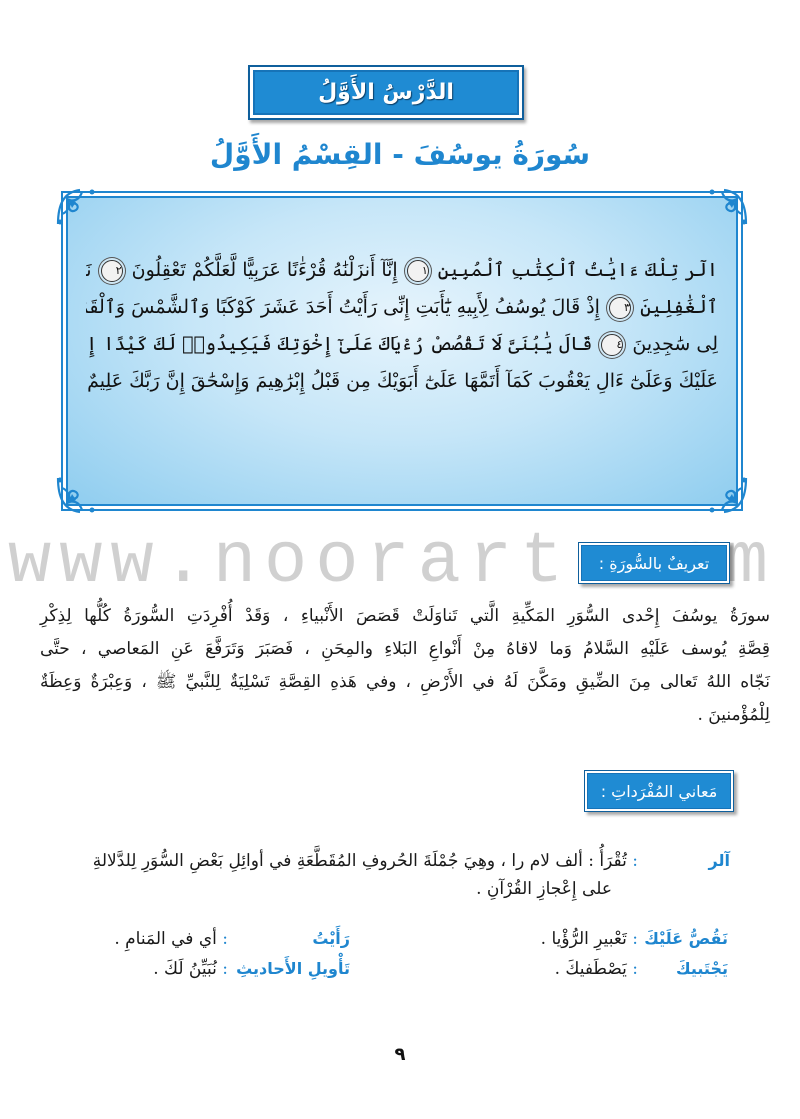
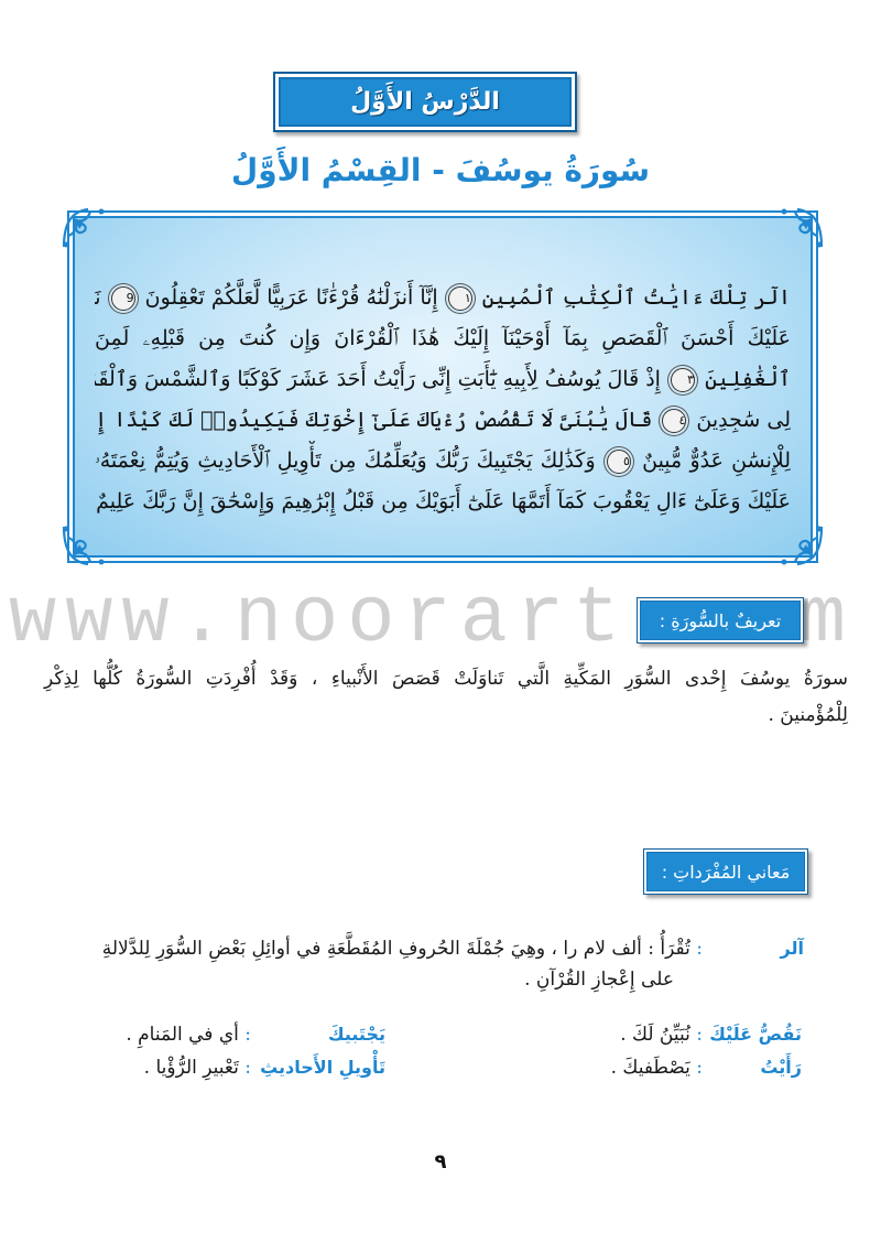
  الدَّرْسُ الأَوَّلُ
  سُورَةُ يوسُفَ - القِسْمُ الأَوَّلُ
- الٓر تِلْكَ ءَايَٰتُ ٱلْكِتَٰبِ ٱلْمُبِينِ ١ إِنَّآ أَنزَلْنَٰهُ قُرْءَٰنًا عَرَبِيًّا لَّعَلَّكُمْ تَعْقِلُونَ ٢ نَ
+ الٓر تِلْكَ ءَايَٰتُ ٱلْكِتَٰبِ ٱلْمُبِينِ ١ إِنَّآ أَنزَلْنَٰهُ قُرْءَٰنًا عَرَبِيًّا لَّعَلَّكُمْ تَعْقِلُونَ 9 نَ
+ عَلَيْكَ أَحْسَنَ ٱلْقَصَصِ بِمَآ أَوْحَيْنَآ إِلَيْكَ هَٰذَا ٱلْقُرْءَانَ وَإِن كُنتَ مِن قَبْلِهِۦ لَمِنَ
  ٱلْغَٰفِلِينَ ٣ إِذْ قَالَ يُوسُفُ لِأَبِيهِ يَٰٓأَبَتِ إِنِّى رَأَيْتُ أَحَدَ عَشَرَ كَوْكَبًا وَٱلشَّمْسَ وَٱلْقَ
  لِى سَٰجِدِينَ ٤ قَالَ يَٰبُنَىَّ لَ تَقْصُصْ رُءْيَاكَ عَلَىٰٓ إِخْوَتِكَ فَيَكِيدُوا۟ لَكَ كَيْدًا إِ
+ لِلْإِنسَٰنِ عَدُوٌّ مُّبِينٌ ٥ وَكَذَٰلِكَ يَجْتَبِيكَ رَبُّكَ وَيُعَلِّمُكَ مِن تَأْوِيلِ ٱلْأَحَادِيثِ وَيُتِمُّ نِعْمَتَهُۥ
  عَلَيْكَ وَعَلَىٰٓ ءَالِ يَعْقُوبَ كَمَآ أَتَمَّهَا عَلَىٰٓ أَبَوَيْكَ مِن قَبْلُ إِبْرَٰهِيمَ وَإِسْحَٰقَ إِنَّ رَبَّكَ عَلِيمٌ
  www.noorartm
  تعريفٌ بالسُّورَةِ :
  سورَةُ يوسُفَ إِحْدى السُّوَرِ المَكِّيةِ الَّتي تَناوَلَتْ قَصَصَ الأَنْبياءِ ، وَقَدْ أُفْرِدَتِ السُّورَةُ كُلُّها لِذِكْرِ
- قِصَّةِ يُوسف عَلَيْهِ السَّلامُ وَما لاقاهُ مِنْ أَنْواعِ البَلاءِ والمِحَنِ ، فَصَبَرَ وَتَرَفَّعَ عَنِ المَعاصي ، حتَّى
- نَجّاه اللهُ تَعالى مِنَ الضِّيقِ ومَكَّنَ لَهُ في الأَرْضِ ، وفي هَذهِ القِصَّةِ تَسْلِيَةٌ لِلنَّبيِّ ﷺ ، وَعِبْرَةٌ وَعِظَةٌ
  لِلْمُؤْمنينَ .
  مَعاني المُفْرَداتِ :
  آلر
  : تُقْرَأُ : ألف لام را ، وهِيَ جُمْلَةَ الحُروفِ المُقَطَّعَةِ في أوائِلِ بَعْضِ السُّوَرِ لِلدَّلالةِ
  على إِعْجازِ القُرْآنِ .
  نَقُصُّ عَلَيْكَ
- : تَعْبيرِ الرُّؤْيا .
+ : نُبَيِّنُ لَكَ .
- رَأَيْتُ
+ يَجْتَبيكَ
  : أي في المَنامِ .
- يَجْتَبيكَ
+ رَأَيْتُ
  : يَصْطَفيكَ .
  تَأْويلِ الأَحاديثِ
- : نُبَيِّنُ لَكَ .
+ : تَعْبيرِ الرُّؤْيا .
  ٩
